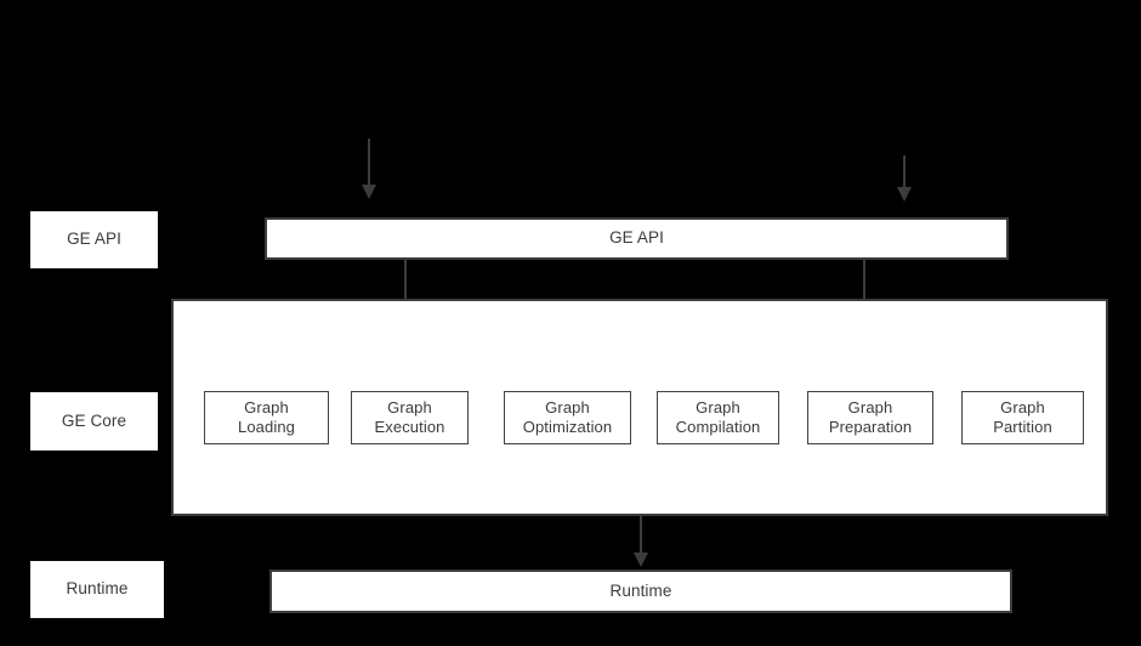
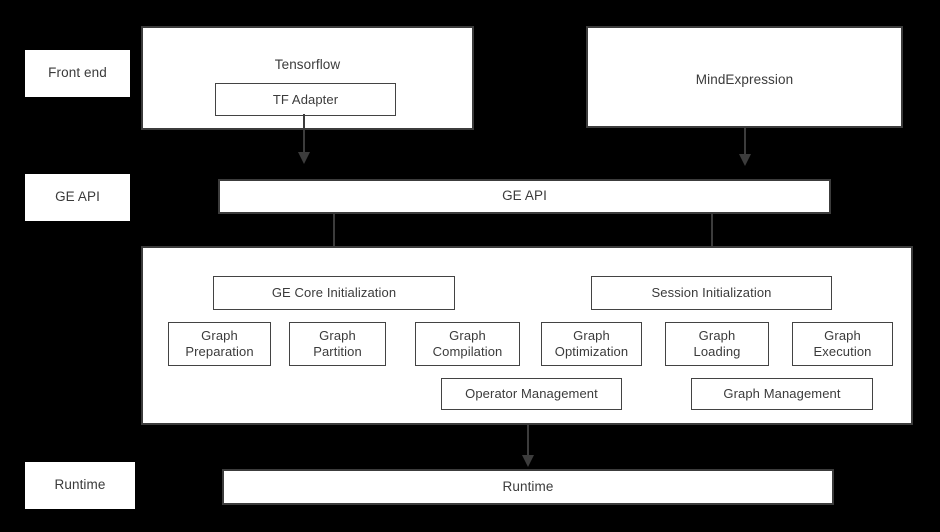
+ Front end
  GE API
- GE Core
  Runtime
+ Tensorflow
+ TF Adapter
+ MindExpression
  GE API
+ GE Core Initialization
+ Session Initialization
  Graph
- Loading
+ Preparation
  Graph
- Execution
+ Partition
  Graph
- Optimization
+ Compilation
  Graph
- Compilation
+ Optimization
  Graph
- Preparation
+ Loading
  Graph
- Partition
+ Execution
+ Operator Management
+ Graph Management
  Runtime
